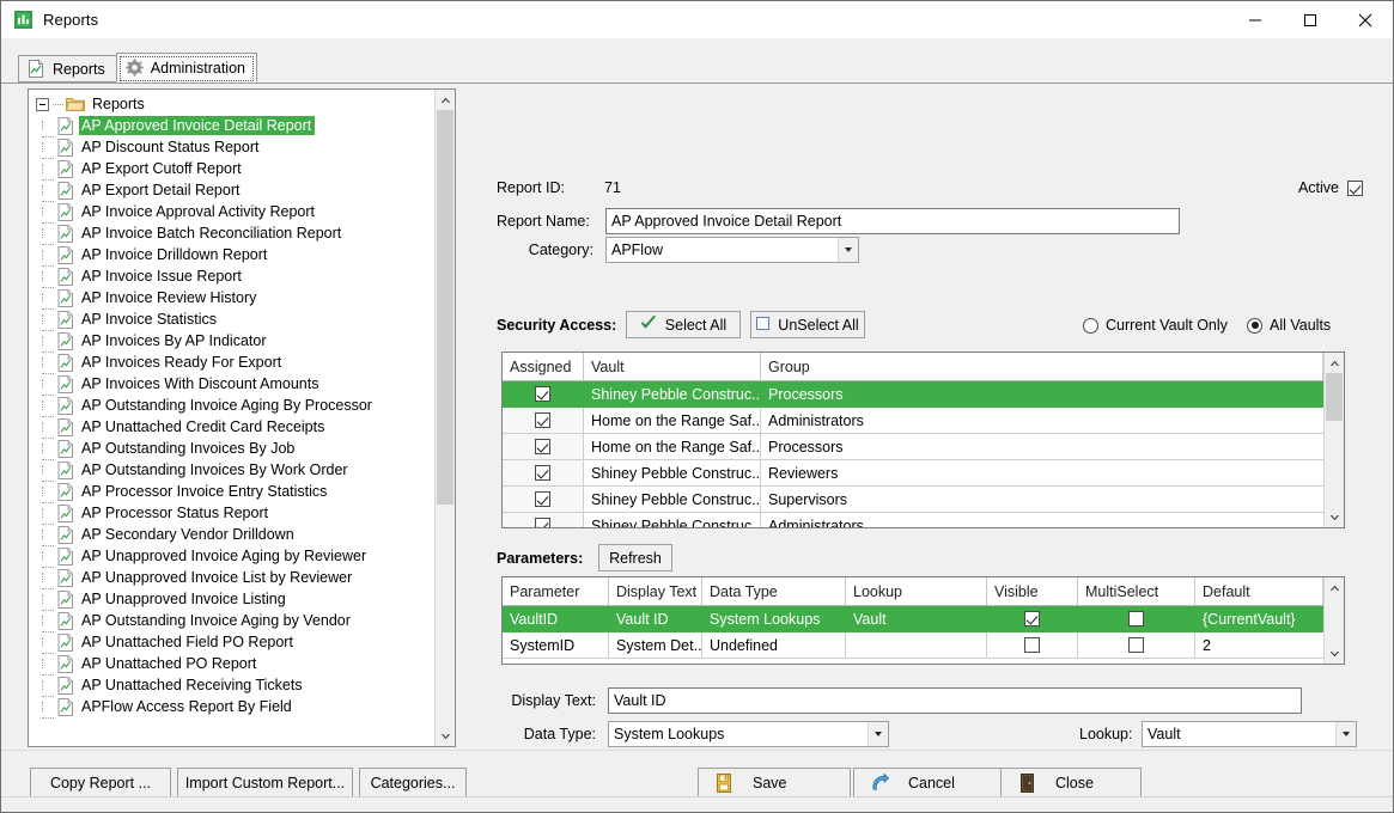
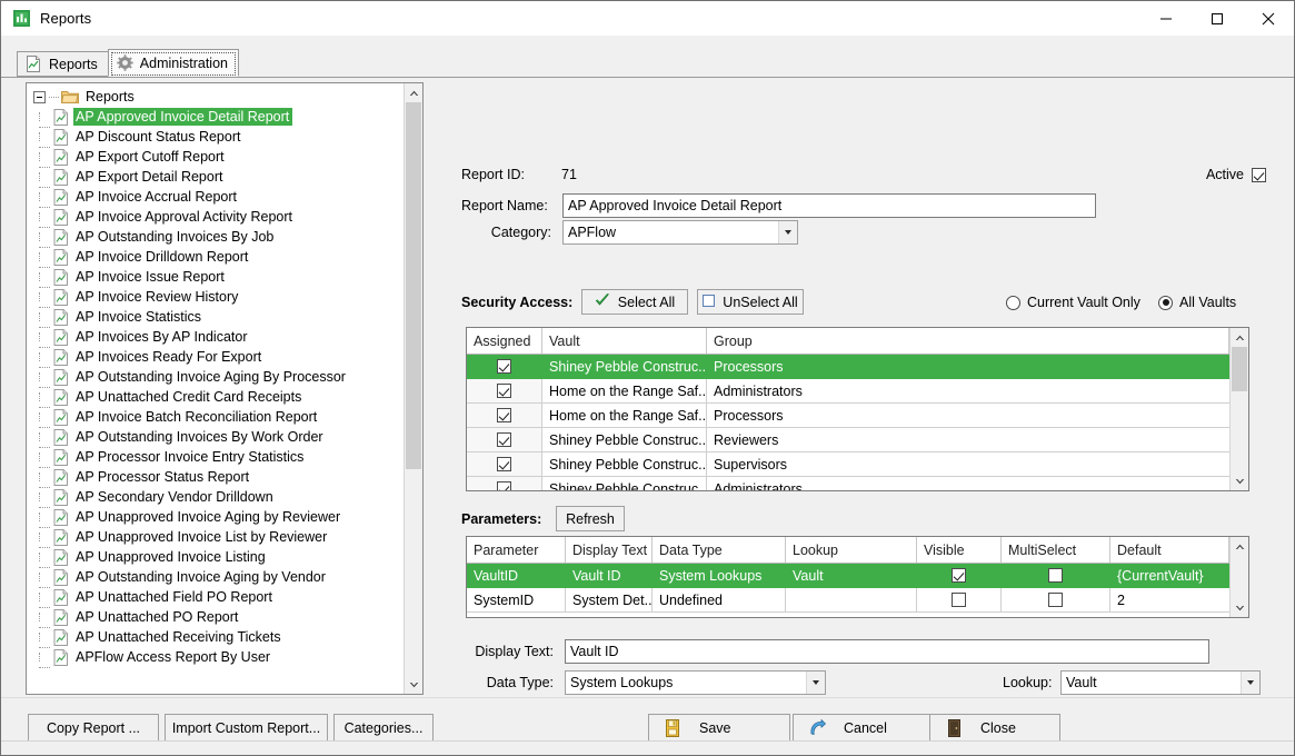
  Reports
  Reports
  Administration
  Reports
  AP Approved Invoice Detail Report
  AP Discount Status Report
  AP Export Cutoff Report
  AP Export Detail Report
+ AP Invoice Accrual Report
  AP Invoice Approval Activity Report
- AP Invoice Batch Reconciliation Report
+ AP Outstanding Invoices By Job
  AP Invoice Drilldown Report
  AP Invoice Issue Report
  AP Invoice Review History
  AP Invoice Statistics
  AP Invoices By AP Indicator
  AP Invoices Ready For Export
- AP Invoices With Discount Amounts
  AP Outstanding Invoice Aging By Processor
  AP Unattached Credit Card Receipts
- AP Outstanding Invoices By Job
+ AP Invoice Batch Reconciliation Report
  AP Outstanding Invoices By Work Order
  AP Processor Invoice Entry Statistics
  AP Processor Status Report
  AP Secondary Vendor Drilldown
  AP Unapproved Invoice Aging by Reviewer
  AP Unapproved Invoice List by Reviewer
  AP Unapproved Invoice Listing
  AP Outstanding Invoice Aging by Vendor
  AP Unattached Field PO Report
  AP Unattached PO Report
  AP Unattached Receiving Tickets
- APFlow Access Report By Field
+ APFlow Access Report By User
  Report ID:
  71
  Active
  Report Name:
  AP Approved Invoice Detail Report
  Category:
  APFlow
  Security Access:
  Select All
  UnSelect All
  Current Vault Only
  All Vaults
  Assigned
  Vault
  Group
  Shiney Pebble Construc..
  Processors
  Home on the Range Saf..
  Administrators
  Home on the Range Saf..
  Processors
  Shiney Pebble Construc..
  Reviewers
  Shiney Pebble Construc..
  Supervisors
  Shiney Pebble Construc..
  Administrators
  Parameters:
  Refresh
  Parameter
  Display Text
  Data Type
  Lookup
  Visible
  MultiSelect
  Default
  VaultID
  Vault ID
  System Lookups
  Vault
  {CurrentVault}
  SystemID
  System Det..
  Undefined
  2
  Display Text:
  Vault ID
  Data Type:
  System Lookups
  Lookup:
  Vault
  Copy Report ...
  Import Custom Report...
  Categories...
  Save
  Cancel
  Close
